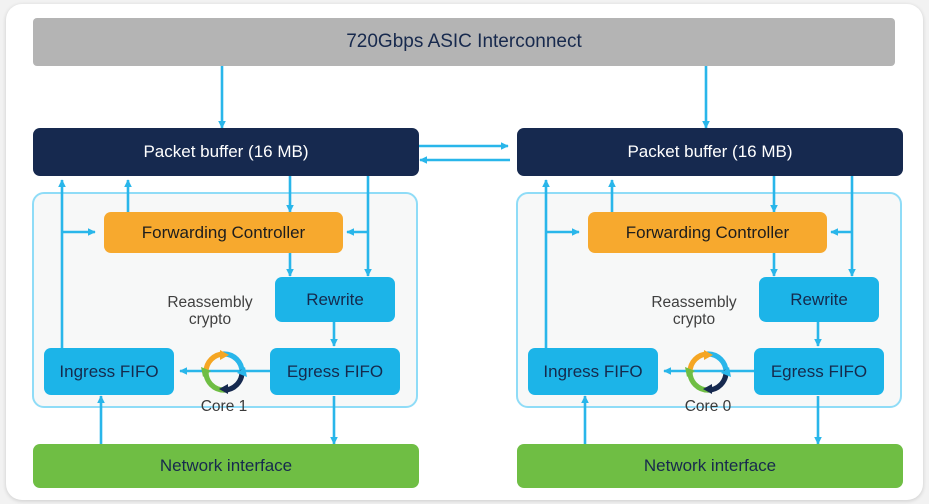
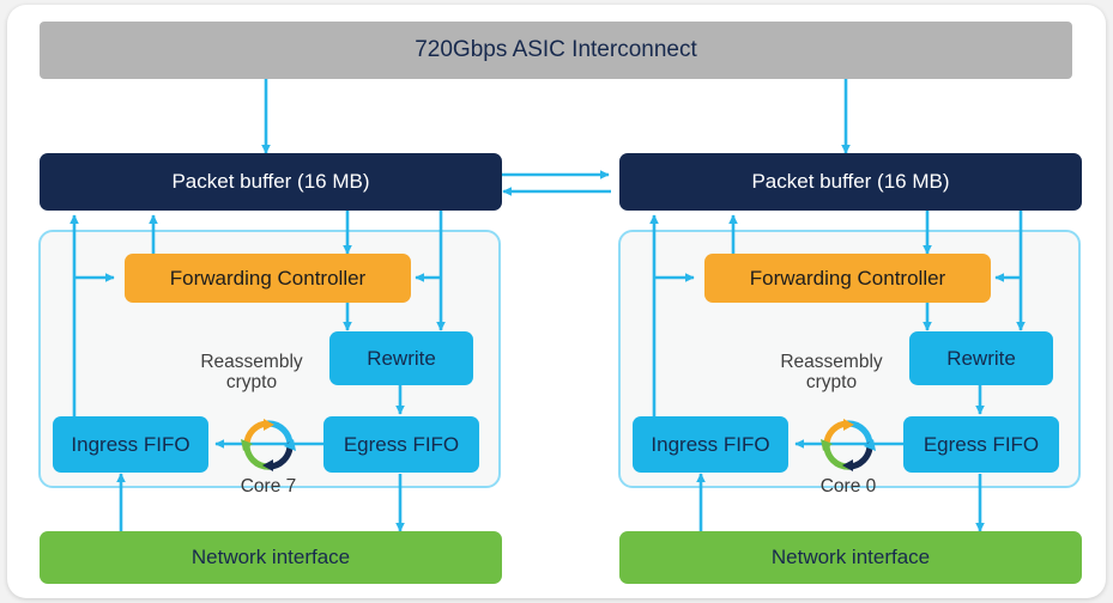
  720Gbps ASIC Interconnect
  Packet buffer (16 MB)
  Forwarding Controller
  Rewrite
  Ingress FIFO
  Egress FIFO
  Reassembly
  crypto
- Core 1
+ Core 7
  Network interface
  Packet buffer (16 MB)
  Forwarding Controller
  Rewrite
  Ingress FIFO
  Egress FIFO
  Reassembly
  crypto
  Core 0
  Network interface
